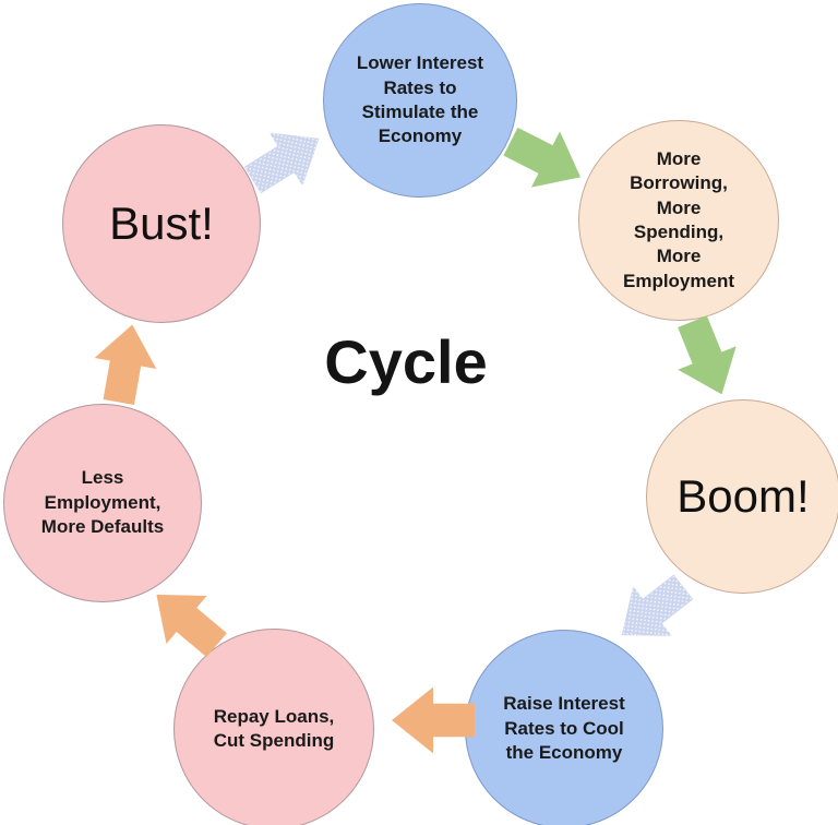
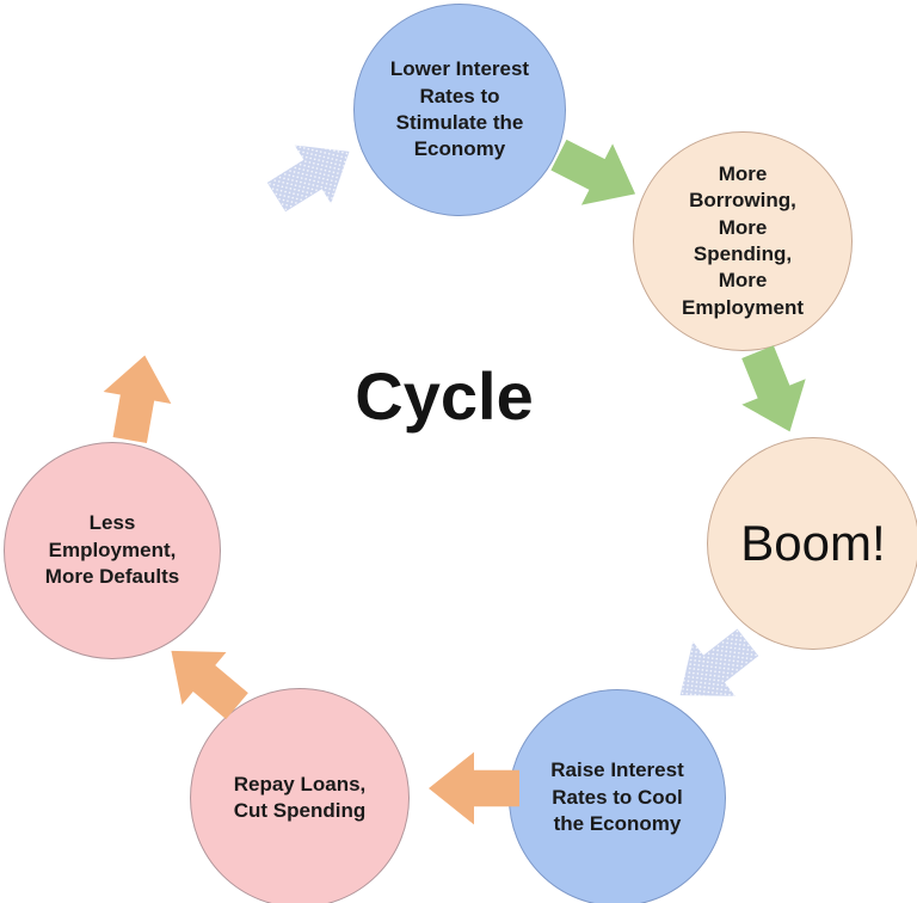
  Cycle
  Lower Interest
  Rates to
  Stimulate the
  Economy
  More
  Borrowing,
  More
  Spending,
  More
  Employment
  Boom!
  Raise Interest
  Rates to Cool
  the Economy
  Repay Loans,
  Cut Spending
  Less
  Employment,
  More Defaults
- Bust!
